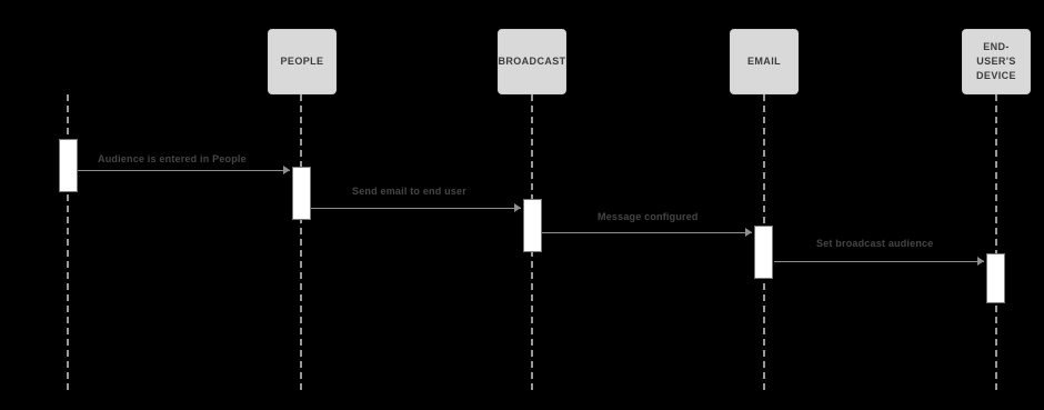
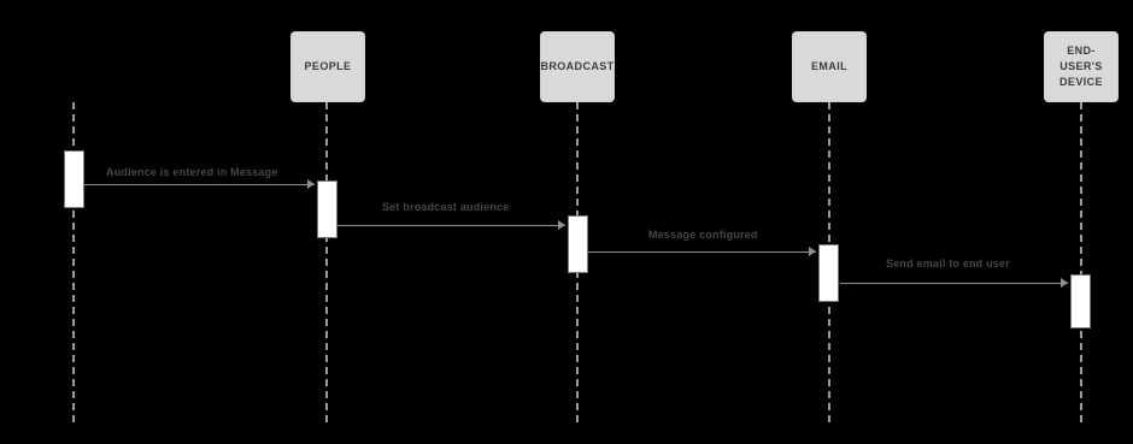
  PEOPLE
  BROADCAST
  EMAIL
  END-USER'S
  DEVICE
- Audience is entered in People
+ Audience is entered in Message
- Send email to end user
+ Set broadcast audience
  Message configured
- Set broadcast audience
+ Send email to end user
